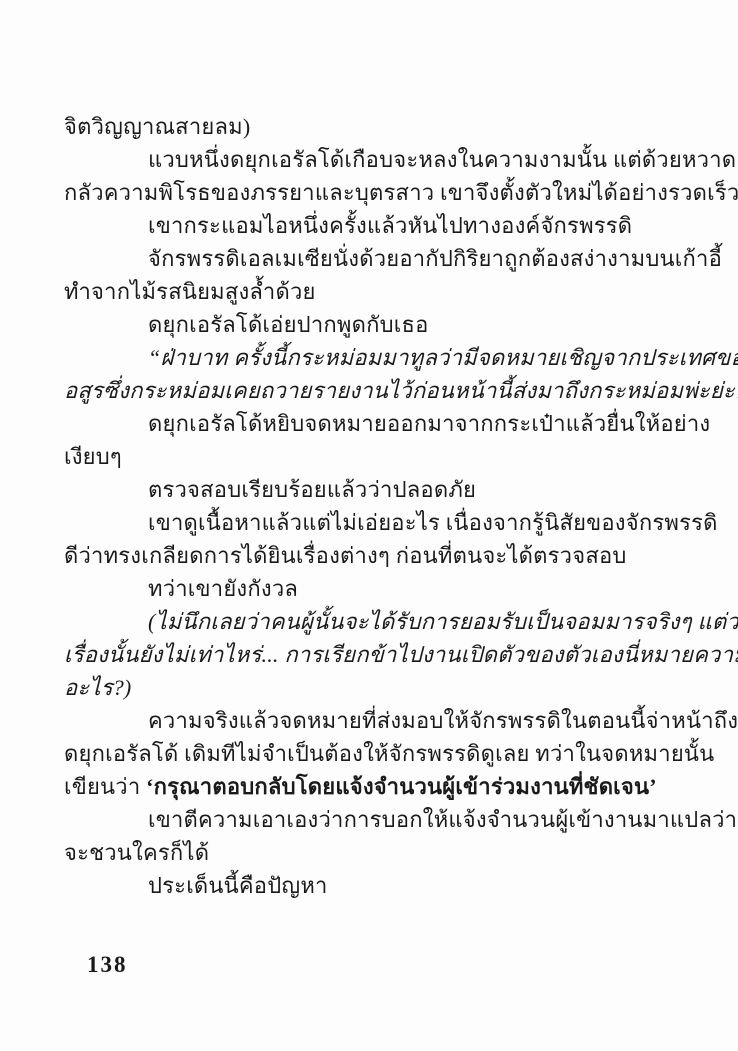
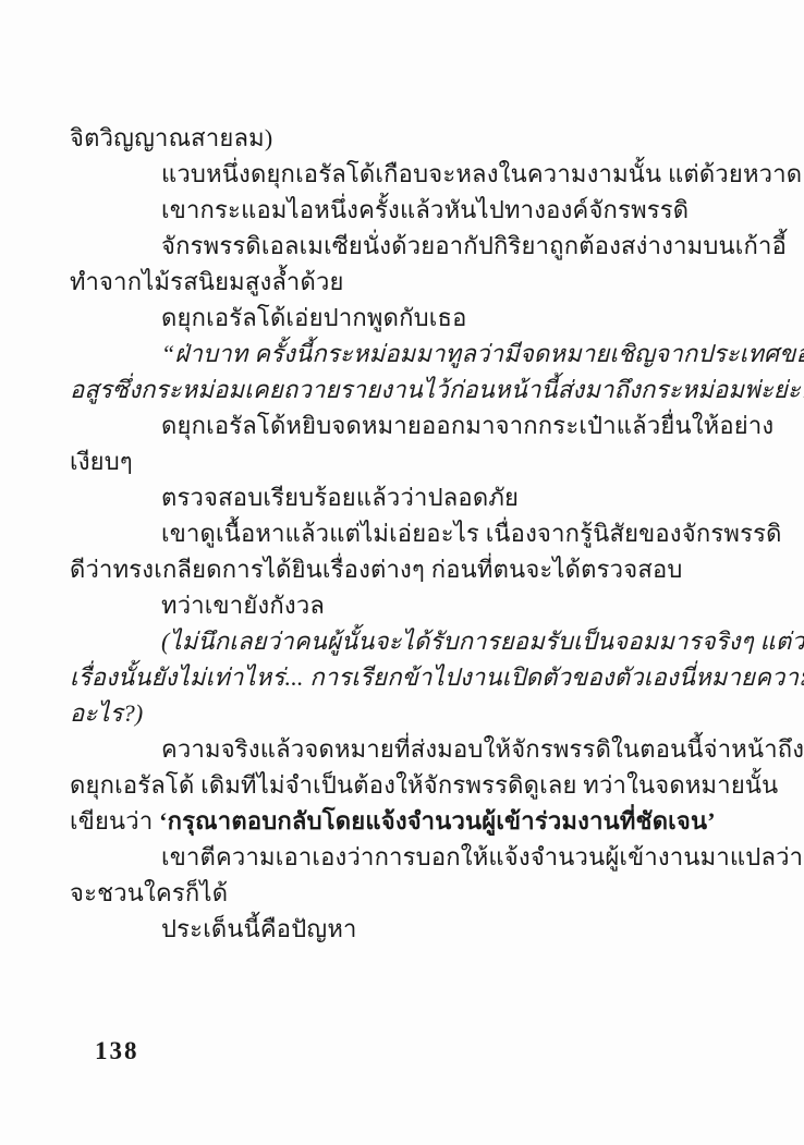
  จิตวิญญาณสายลม)
  แวบหนึ่งดยุกเอรัลโด้เกือบจะหลงในความงามนั้น แต่ด้วยหวาด
- กลัวความพิโรธของภรรยาและบุตรสาว เขาจึงตั้งตัวใหม่ได้อย่างรวดเร็ว
  เขากระแอมไอหนึ่งครั้งแล้วหันไปทางองค์จักรพรรดิ
  จักรพรรดิเอลเมเซียนั่งด้วยอากัปกิริยาถูกต้องสง่างามบนเก้าอี้
  ทำจากไม้รสนิยมสูงล้ำด้วย
  ดยุกเอรัลโด้เอ่ยปากพูดกับเธอ
  “ฝ่าบาท ครั้งนี้กระหม่อมมาทูลว่ามีจดหมายเชิญจากประเทศขอ
  อสูรซึ่งกระหม่อมเคยถวายรายงานไว้ก่อนหน้านี้ส่งมาถึงกระหม่อมพ่ะย่ะ
  ดยุกเอรัลโด้หยิบจดหมายออกมาจากกระเป๋าแล้วยื่นให้อย่าง
  เงียบๆ
  ตรวจสอบเรียบร้อยแล้วว่าปลอดภัย
  เขาดูเนื้อหาแล้วแต่ไม่เอ่ยอะไร เนื่องจากรู้นิสัยของจักรพรรดิ
  ดีว่าทรงเกลียดการได้ยินเรื่องต่างๆ ก่อนที่ตนจะได้ตรวจสอบ
  ทว่าเขายังกังวล
  (ไม่นึกเลยว่าคนผู้นั้นจะได้รับการยอมรับเป็นจอมมารจริงๆ แต่ว่
  เรื่องนั้นยังไม่เท่าไหร่... การเรียกข้าไปงานเปิดตัวของตัวเองนี่หมายควา
  อะไร?)
  ความจริงแล้วจดหมายที่ส่งมอบให้จักรพรรดิในตอนนี้จ่าหน้าถึง
  ดยุกเอรัลโด้ เดิมทีไม่จำเป็นต้องให้จักรพรรดิดูเลย ทว่าในจดหมายนั้น
  เขียนว่า ‘กรุณาตอบกลับโดยแจ้งจำนวนผู้เข้าร่วมงานที่ชัดเจน’
  เขาตีความเอาเองว่าการบอกให้แจ้งจำนวนผู้เข้างานมาแปลว่า
  จะชวนใครก็ได้
  ประเด็นนี้คือปัญหา
  138
